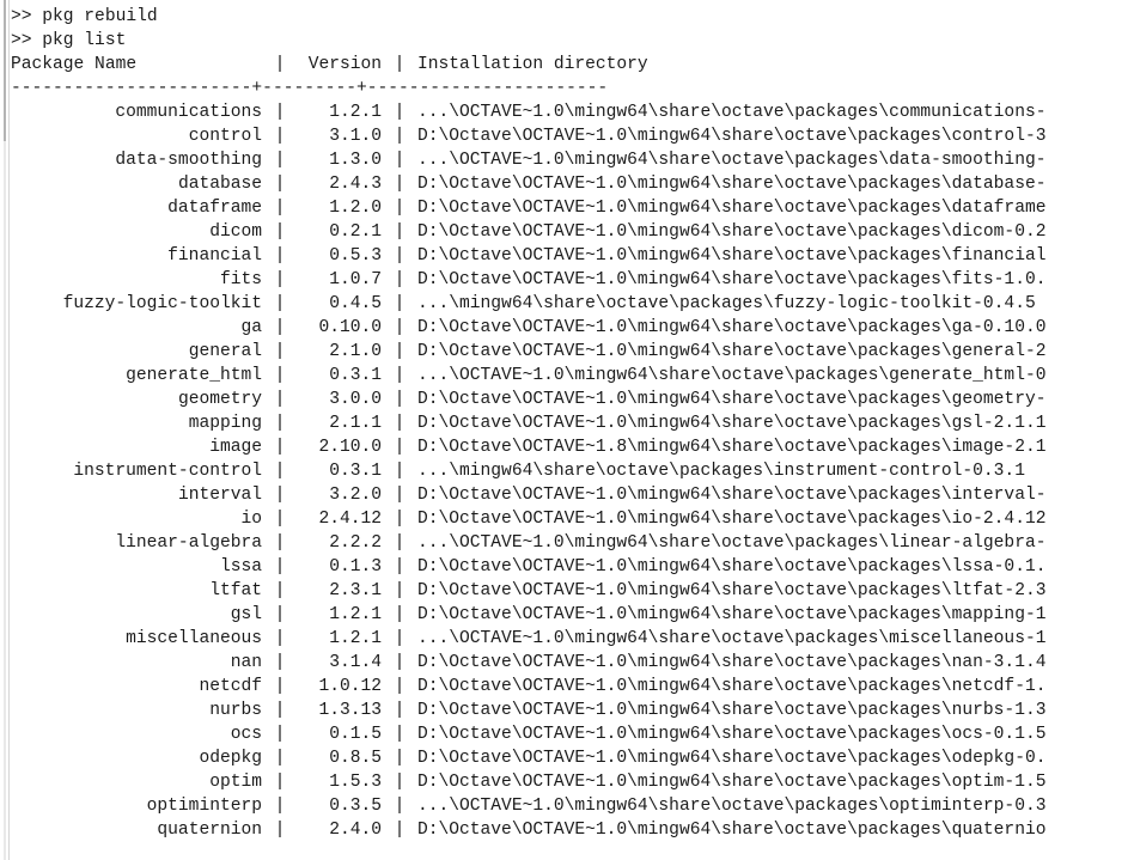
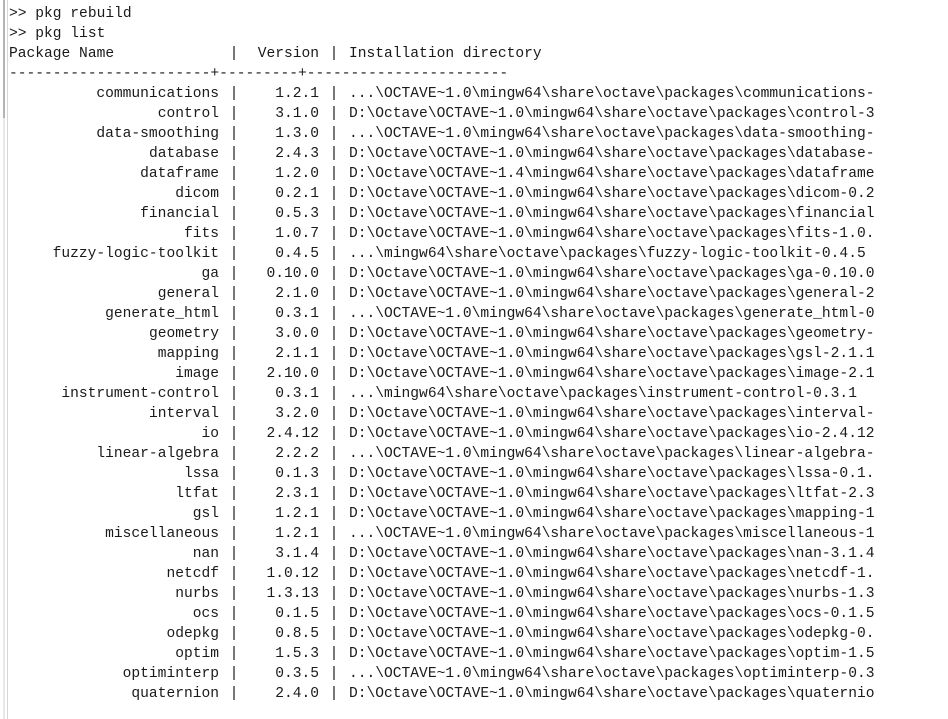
  >> pkg rebuild
  >> pkg list
  Package Name | Version | Installation directory
  -----------------------+---------+-----------------------
  communications | 1.2.1 | ...\OCTAVE~1.0\mingw64\share\octave\packages\communications-
  control | 3.1.0 | D:\Octave\OCTAVE~1.0\mingw64\share\octave\packages\control-3
  data-smoothing | 1.3.0 | ...\OCTAVE~1.0\mingw64\share\octave\packages\data-smoothing-
  database | 2.4.3 | D:\Octave\OCTAVE~1.0\mingw64\share\octave\packages\database-
- dataframe | 1.2.0 | D:\Octave\OCTAVE~1.0\mingw64\share\octave\packages\dataframe
+ dataframe | 1.2.0 | D:\Octave\OCTAVE~1.4\mingw64\share\octave\packages\dataframe
  dicom | 0.2.1 | D:\Octave\OCTAVE~1.0\mingw64\share\octave\packages\dicom-0.2
  financial | 0.5.3 | D:\Octave\OCTAVE~1.0\mingw64\share\octave\packages\financial
  fits | 1.0.7 | D:\Octave\OCTAVE~1.0\mingw64\share\octave\packages\fits-1.0.
  fuzzy-logic-toolkit | 0.4.5 | ...\mingw64\share\octave\packages\fuzzy-logic-toolkit-0.4.5
  ga | 0.10.0 | D:\Octave\OCTAVE~1.0\mingw64\share\octave\packages\ga-0.10.0
  general | 2.1.0 | D:\Octave\OCTAVE~1.0\mingw64\share\octave\packages\general-2
  generate_html | 0.3.1 | ...\OCTAVE~1.0\mingw64\share\octave\packages\generate_html-0
  geometry | 3.0.0 | D:\Octave\OCTAVE~1.0\mingw64\share\octave\packages\geometry-
  mapping | 2.1.1 | D:\Octave\OCTAVE~1.0\mingw64\share\octave\packages\gsl-2.1.1
- image | 2.10.0 | D:\Octave\OCTAVE~1.8\mingw64\share\octave\packages\image-2.1
+ image | 2.10.0 | D:\Octave\OCTAVE~1.0\mingw64\share\octave\packages\image-2.1
  instrument-control | 0.3.1 | ...\mingw64\share\octave\packages\instrument-control-0.3.1
  interval | 3.2.0 | D:\Octave\OCTAVE~1.0\mingw64\share\octave\packages\interval-
  io | 2.4.12 | D:\Octave\OCTAVE~1.0\mingw64\share\octave\packages\io-2.4.12
  linear-algebra | 2.2.2 | ...\OCTAVE~1.0\mingw64\share\octave\packages\linear-algebra-
  lssa | 0.1.3 | D:\Octave\OCTAVE~1.0\mingw64\share\octave\packages\lssa-0.1.
  ltfat | 2.3.1 | D:\Octave\OCTAVE~1.0\mingw64\share\octave\packages\ltfat-2.3
  gsl | 1.2.1 | D:\Octave\OCTAVE~1.0\mingw64\share\octave\packages\mapping-1
  miscellaneous | 1.2.1 | ...\OCTAVE~1.0\mingw64\share\octave\packages\miscellaneous-1
  nan | 3.1.4 | D:\Octave\OCTAVE~1.0\mingw64\share\octave\packages\nan-3.1.4
  netcdf | 1.0.12 | D:\Octave\OCTAVE~1.0\mingw64\share\octave\packages\netcdf-1.
  nurbs | 1.3.13 | D:\Octave\OCTAVE~1.0\mingw64\share\octave\packages\nurbs-1.3
  ocs | 0.1.5 | D:\Octave\OCTAVE~1.0\mingw64\share\octave\packages\ocs-0.1.5
  odepkg | 0.8.5 | D:\Octave\OCTAVE~1.0\mingw64\share\octave\packages\odepkg-0.
  optim | 1.5.3 | D:\Octave\OCTAVE~1.0\mingw64\share\octave\packages\optim-1.5
  optiminterp | 0.3.5 | ...\OCTAVE~1.0\mingw64\share\octave\packages\optiminterp-0.3
  quaternion | 2.4.0 | D:\Octave\OCTAVE~1.0\mingw64\share\octave\packages\quaternio
